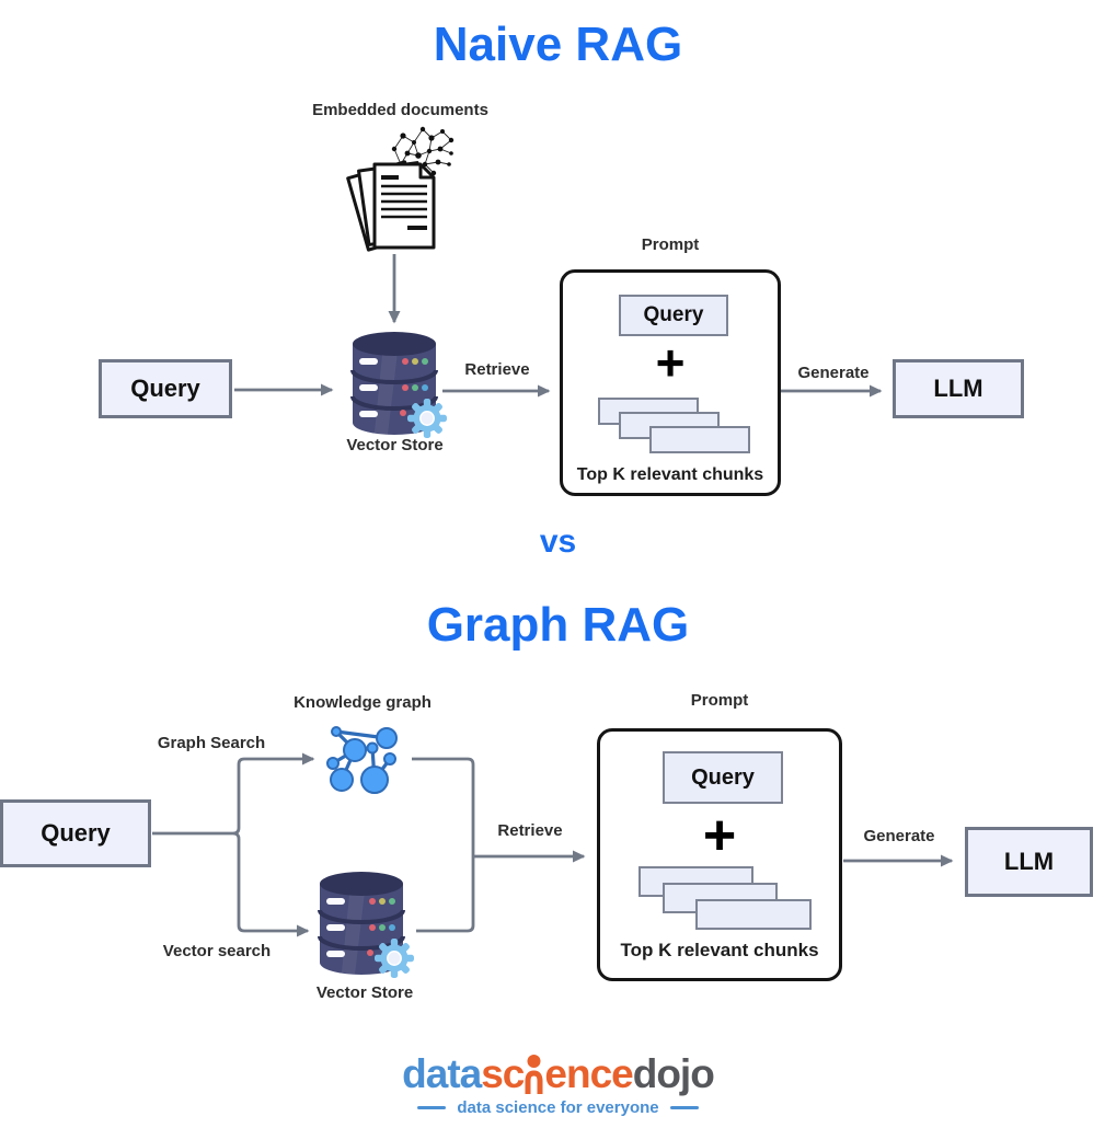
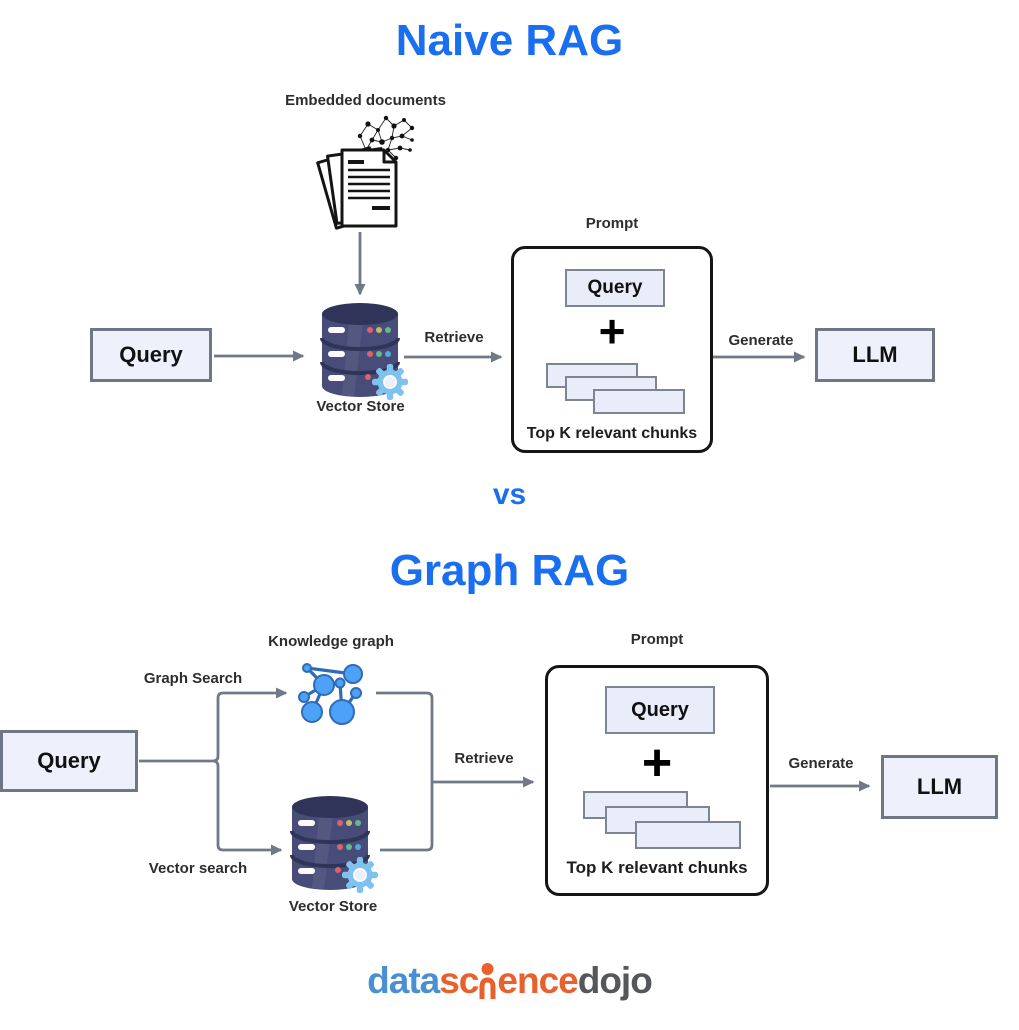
  Naive RAG
  Embedded documents
  Query
  Vector Store
  Retrieve
  Prompt
  Query
  +
  Top K relevant chunks
  Generate
  LLM
  vs
  Graph RAG
  Knowledge graph
  Graph Search
  Query
  Vector search
  Vector Store
  Retrieve
  Prompt
  Query
  +
  Top K relevant chunks
  Generate
  LLM
  data
  sc
  ence
  dojo
- data science for everyone
